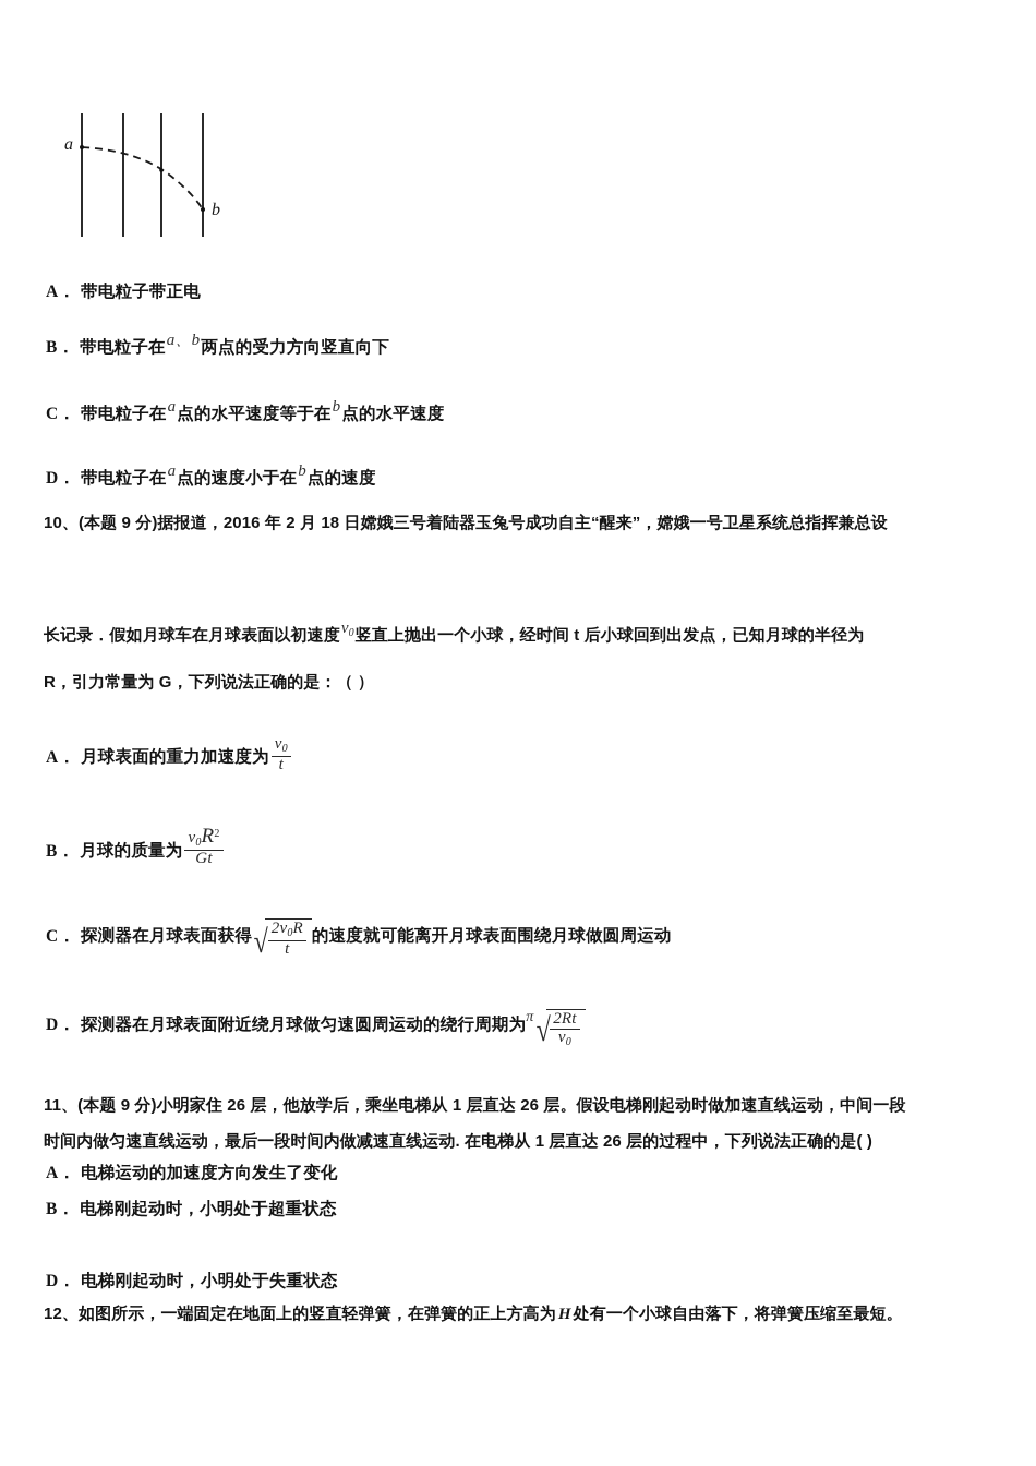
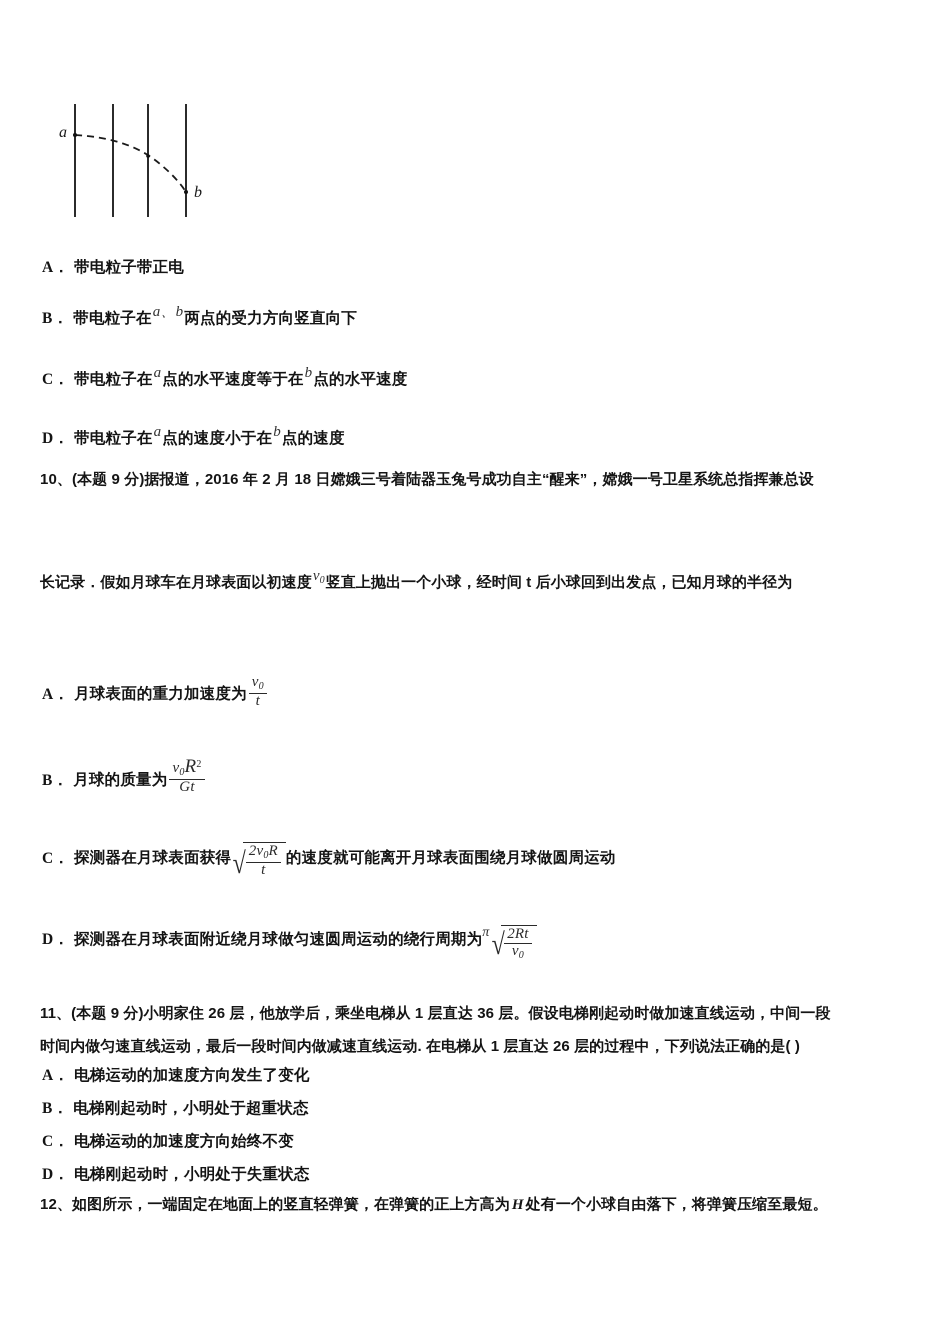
  a
  b
  A． 带电粒子带正电
  B． 带电粒子在a、b两点的受力方向竖直向下
  C． 带电粒子在a点的水平速度等于在b点的水平速度
  D． 带电粒子在a点的速度小于在b点的速度
  10、(本题 9 分)据报道，2016 年 2 月 18 日嫦娥三号着陆器玉兔号成功自主“醒来”，嫦娥一号卫星系统总指挥兼总设
  长记录．假如月球车在月球表面以初速度v0竖直上抛出一个小球，经时间 t 后小球回到出发点，已知月球的半径为
- R，引力常量为 G，下列说法正确的是：（ ）
  A． 月球表面的重力加速度为
  v0
  t
  B． 月球的质量为
  v0R2
  Gt
  C． 探测器在月球表面获得√
  2v0R
  t
  的速度就可能离开月球表面围绕月球做圆周运动
  D． 探测器在月球表面附近绕月球做匀速圆周运动的绕行周期为π√
  2Rt
  v0
- 11、(本题 9 分)小明家住 26 层，他放学后，乘坐电梯从 1 层直达 26 层。假设电梯刚起动时做加速直线运动，中间一段
+ 11、(本题 9 分)小明家住 26 层，他放学后，乘坐电梯从 1 层直达 36 层。假设电梯刚起动时做加速直线运动，中间一段
  时间内做匀速直线运动，最后一段时间内做减速直线运动. 在电梯从 1 层直达 26 层的过程中，下列说法正确的是( )
  A． 电梯运动的加速度方向发生了变化
  B． 电梯刚起动时，小明处于超重状态
+ C． 电梯运动的加速度方向始终不变
  D． 电梯刚起动时，小明处于失重状态
  12、如图所示，一端固定在地面上的竖直轻弹簧，在弹簧的正上方高为 H 处有一个小球自由落下，将弹簧压缩至最短。
